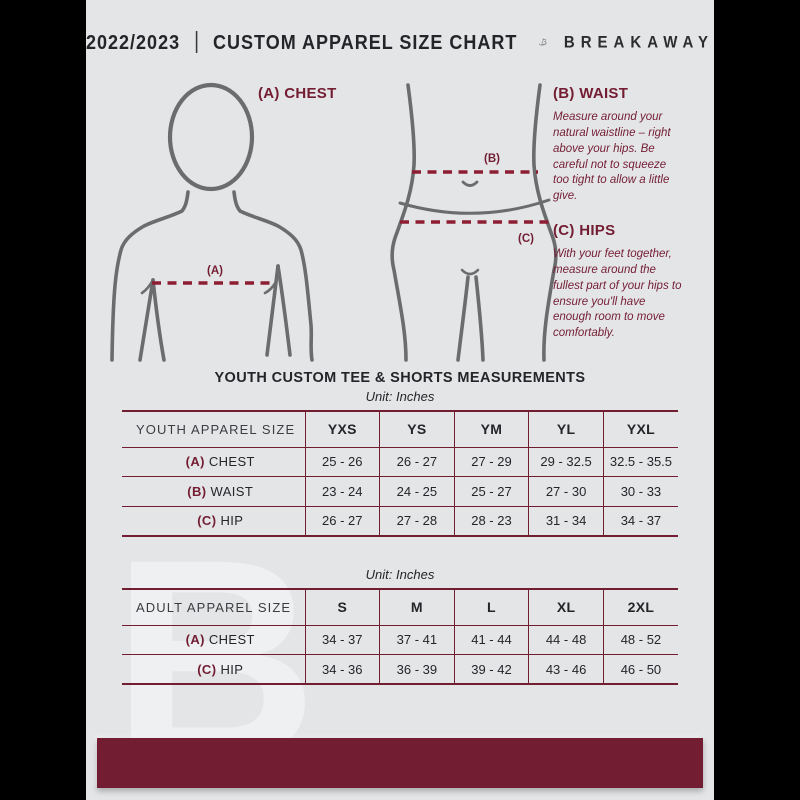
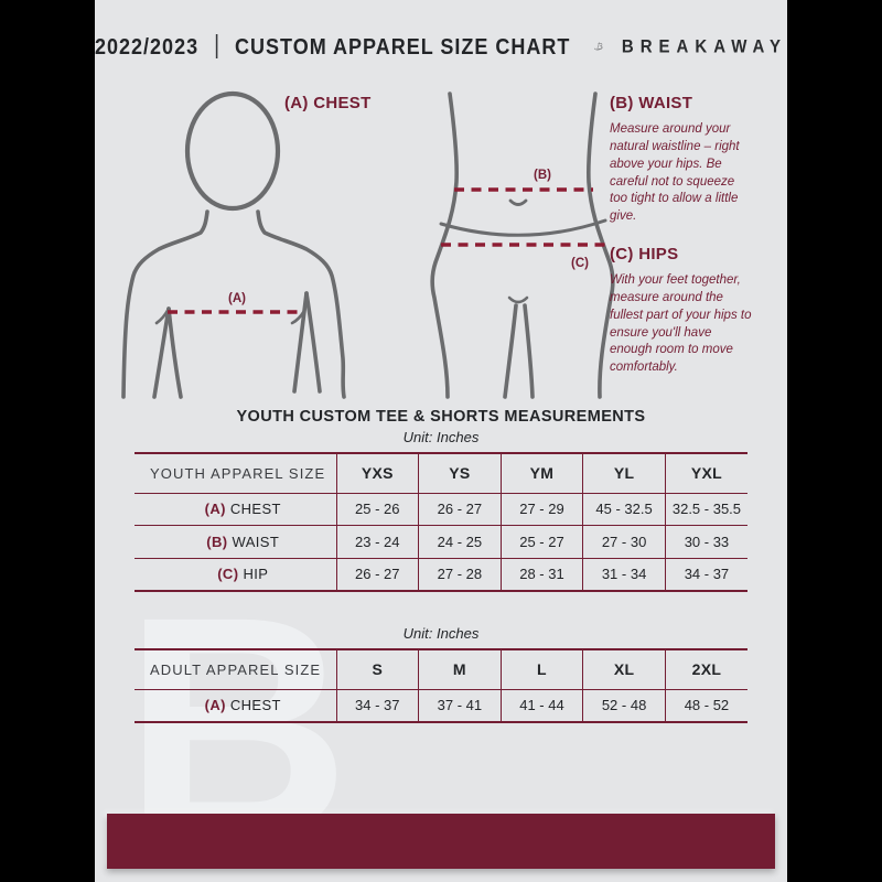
  2022/2023
  |
  CUSTOM APPAREL SIZE CHART
  BREAKAWAY
  (A)
  (B)
  (C)
  (A) CHEST
  (B) WAIST
  Measure around your natural waistline – right above your hips. Be careful not to squeeze too tight to allow a little give.
  (C) HIPS
  With your feet together, measure around the fullest part of your hips to ensure you'll have enough room to move comfortably.
  B
  YOUTH CUSTOM TEE & SHORTS MEASUREMENTS
  Unit: Inches
  YOUTH APPAREL SIZE	YXS	YS	YM	YL	YXL
- (A) CHEST	25 - 26	26 - 27	27 - 29	29 - 32.5	32.5 - 35.5
+ (A) CHEST	25 - 26	26 - 27	27 - 29	45 - 32.5	32.5 - 35.5
  (B) WAIST	23 - 24	24 - 25	25 - 27	27 - 30	30 - 33
- (C) HIP	26 - 27	27 - 28	28 - 23	31 - 34	34 - 37
+ (C) HIP	26 - 27	27 - 28	28 - 31	31 - 34	34 - 37
  Unit: Inches
  ADULT APPAREL SIZE	S	M	L	XL	2XL
- (A) CHEST	34 - 37	37 - 41	41 - 44	44 - 48	48 - 52
+ (A) CHEST	34 - 37	37 - 41	41 - 44	52 - 48	48 - 52
- (C) HIP	34 - 36	36 - 39	39 - 42	43 - 46	46 - 50
